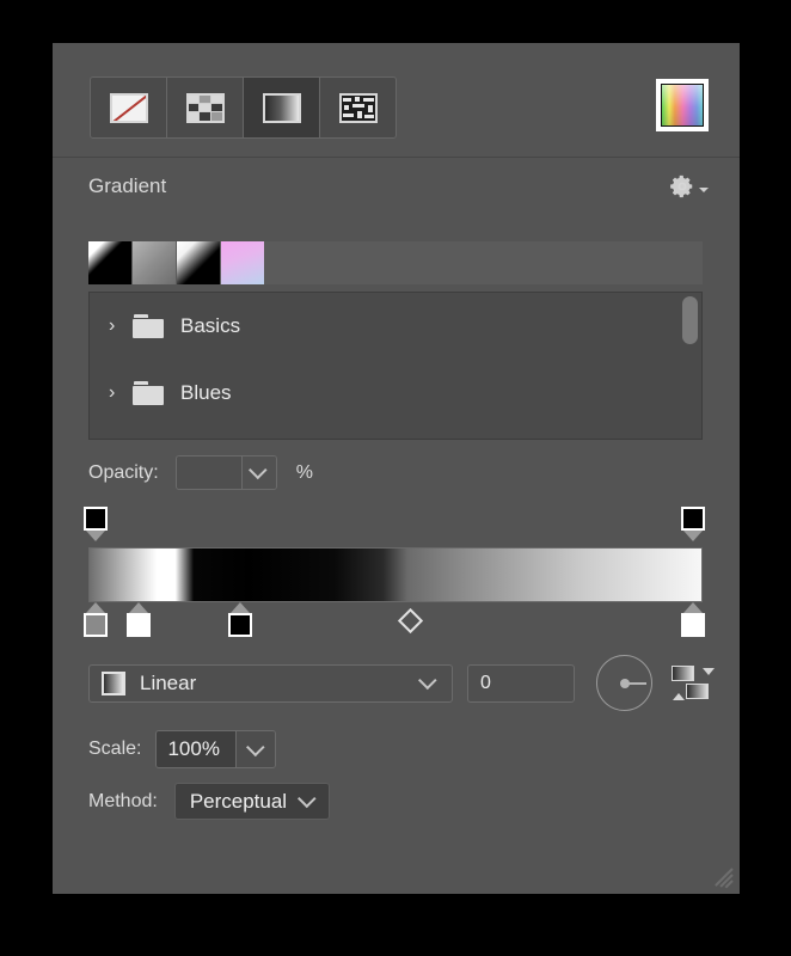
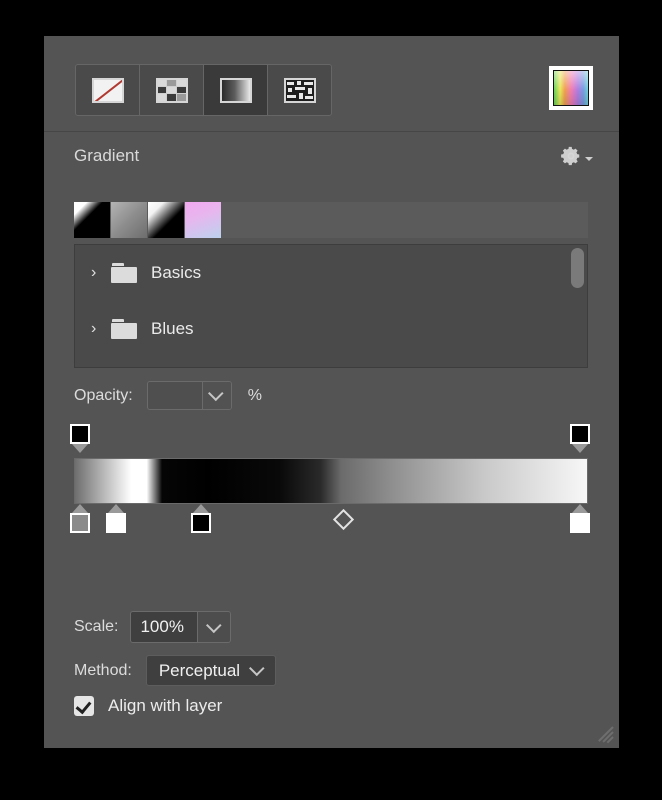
  Gradient
  ›
  Basics
  ›
  Blues
  Opacity:
  %
- Linear
- 0
  Scale:
  100%
  Method:
  Perceptual
+ Align with layer
